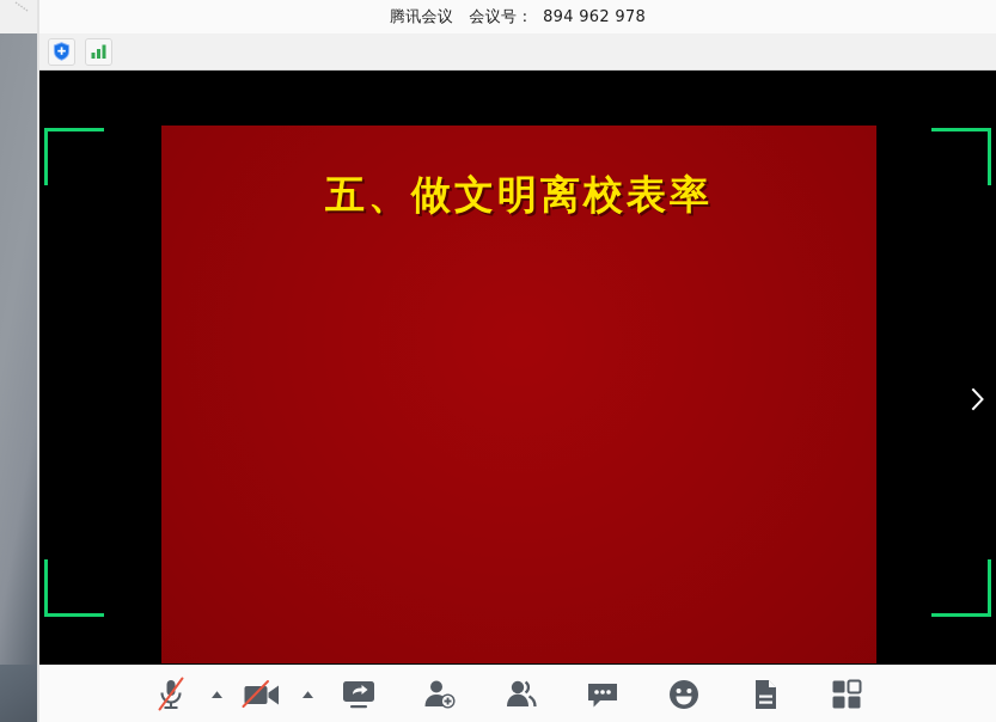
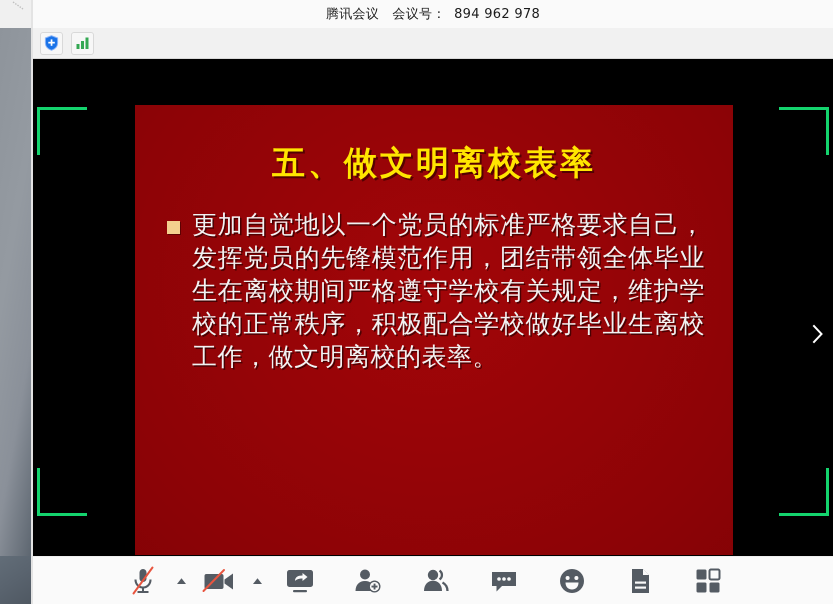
  腾讯会议 会议号： 894 962 978
  五、做文明离校表率
+ 更加自觉地以一个党员的标准严格要求自己，发挥党员的先锋模范作用，团结带领全体毕业生在离校期间严格遵守学校有关规定，维护学校的正常秩序，积极配合学校做好毕业生离校工作，做文明离校的表率。
